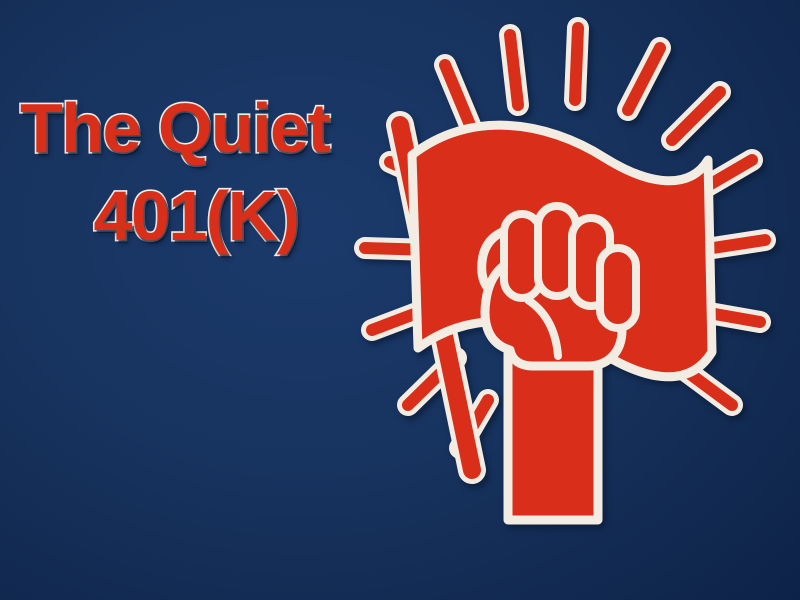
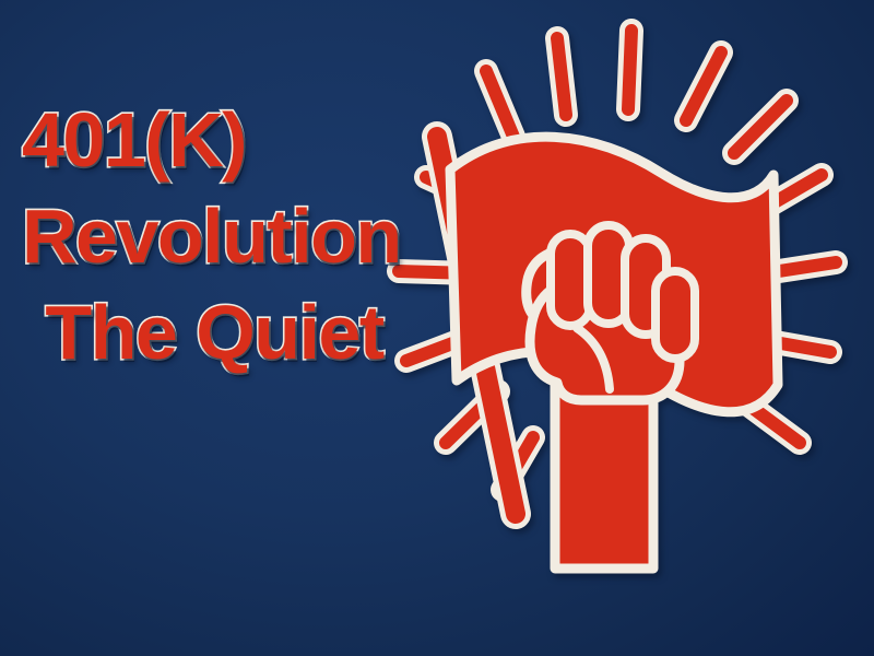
- The Quiet
+ 401(K)
+ Revolution
- 401(K)
+ The Quiet
